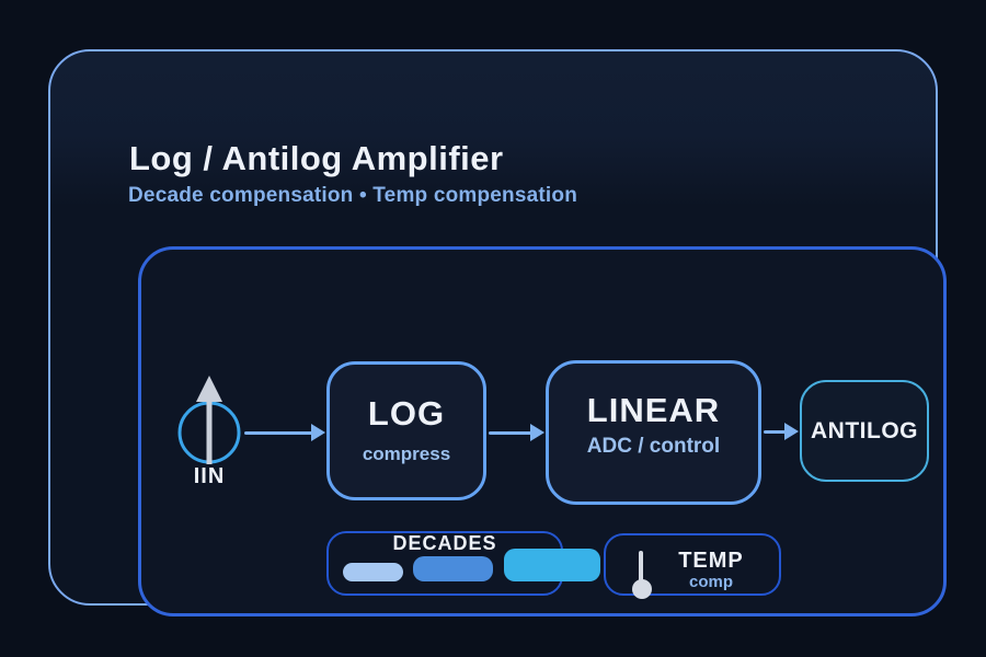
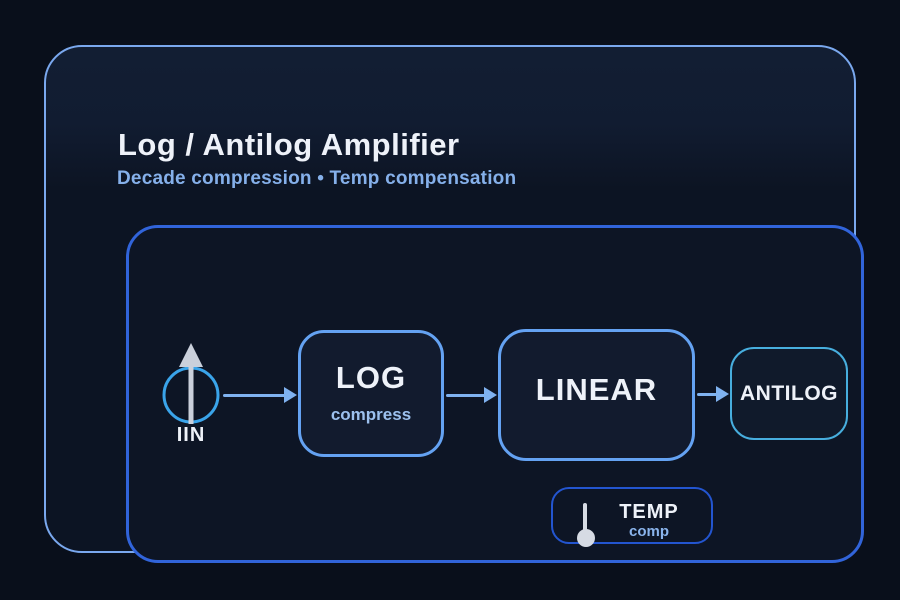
  Log / Antilog Amplifier
- Decade compensation • Temp compensation
+ Decade compression • Temp compensation
  IIN
  LOG
  compress
  LINEAR
- ADC / control
  ANTILOG
- DECADES
  TEMP
  comp
